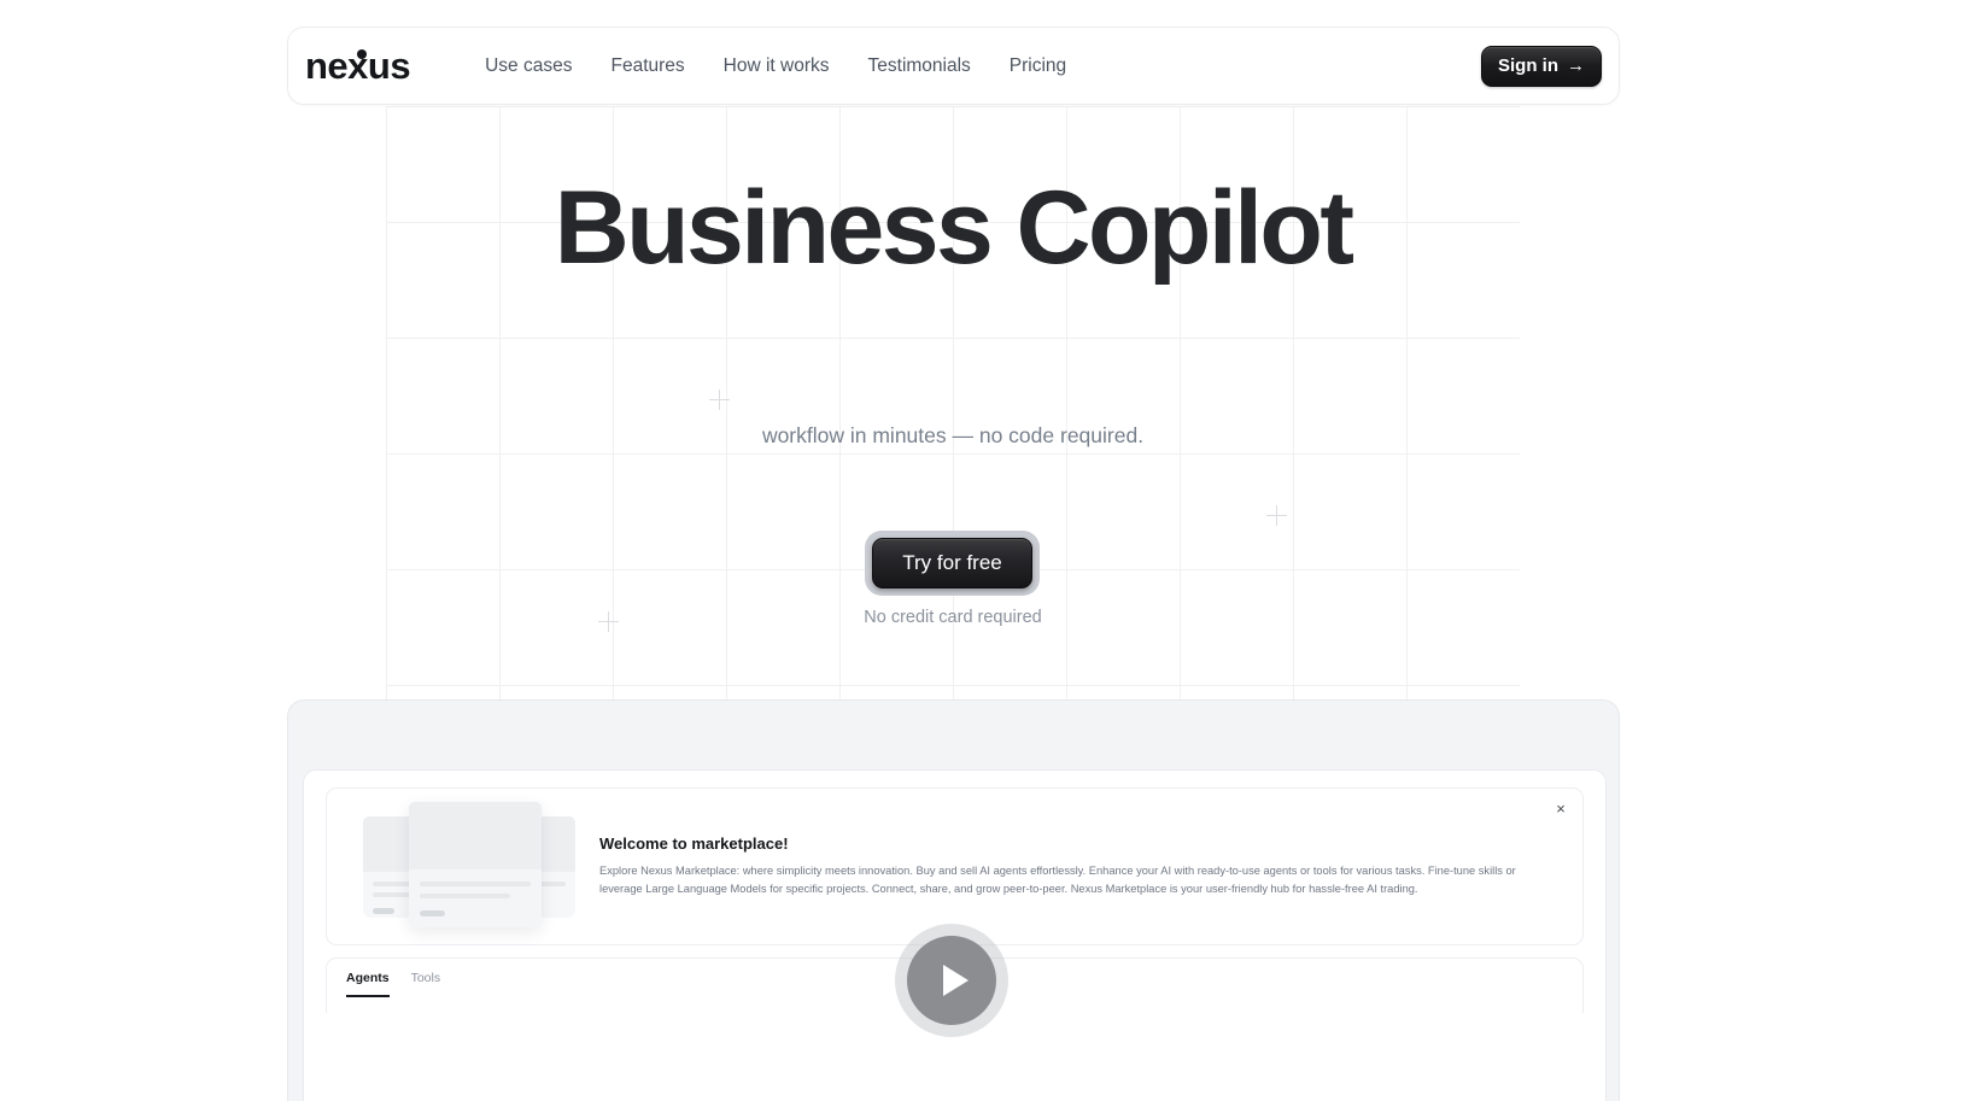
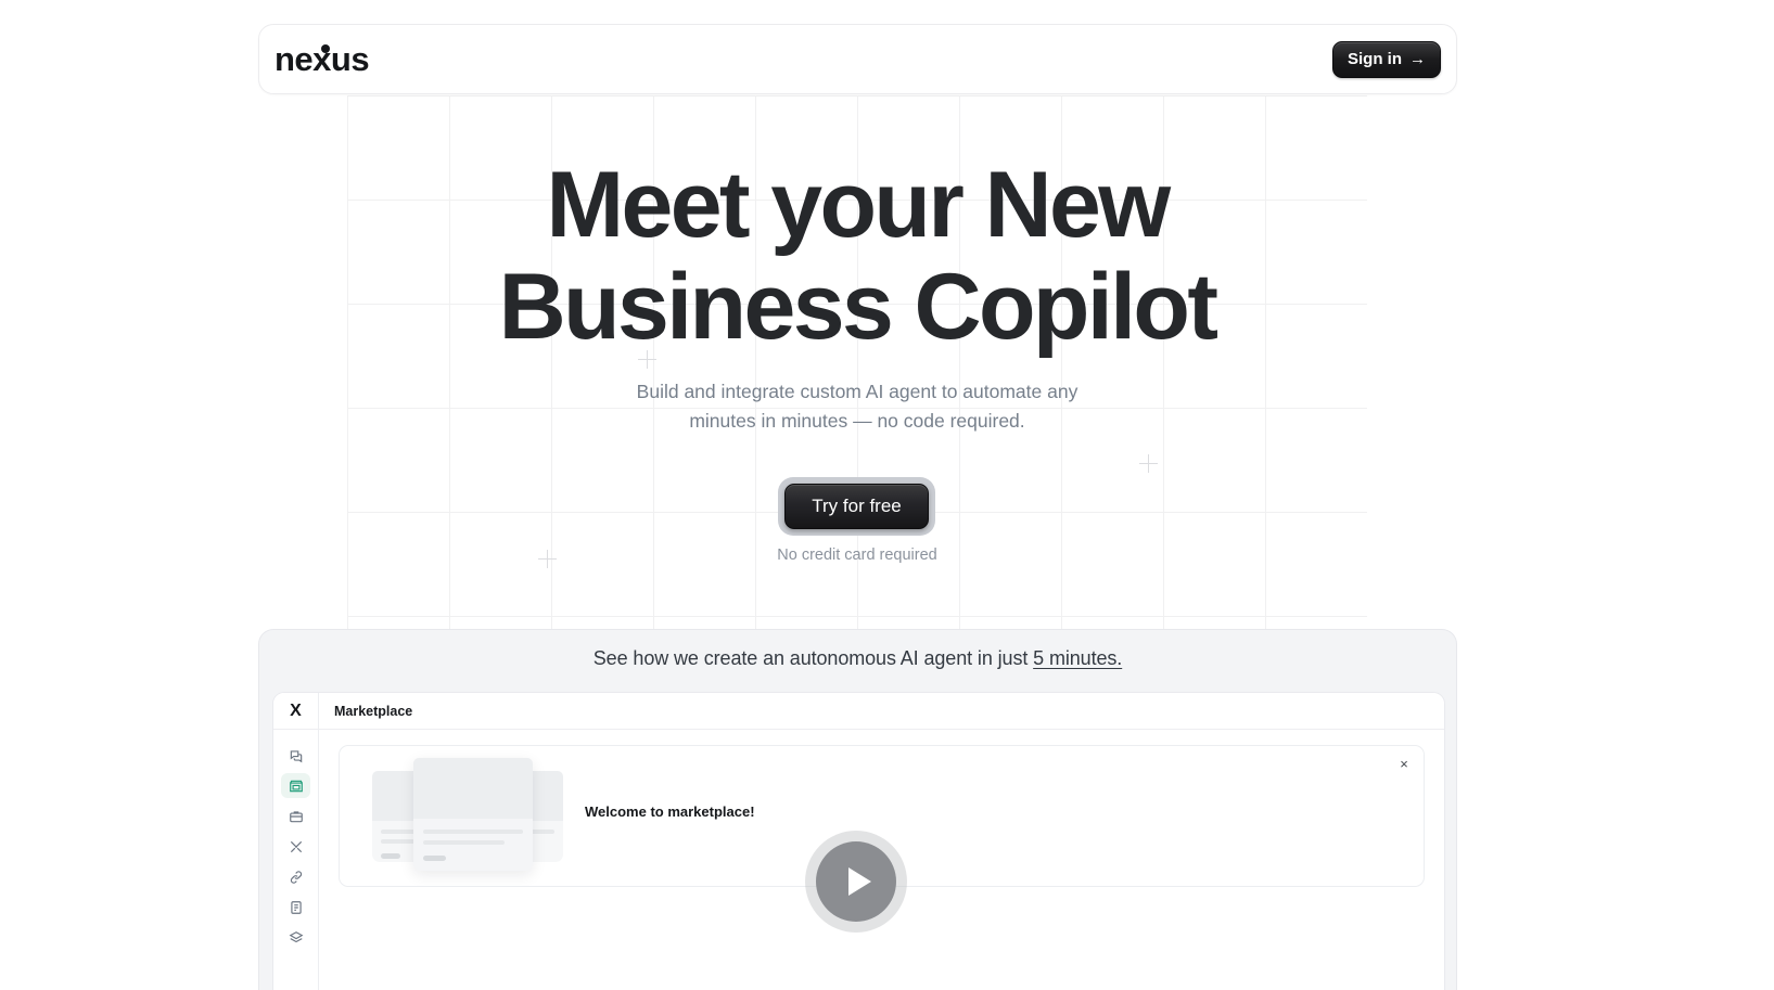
  nexus
- Use cases
- Features
- How it works
- Testimonials
- Pricing
  Sign in
  →
+ Meet your New
  Business Copilot
+ Build and integrate custom AI agent to automate any
- workflow in minutes — no code required.
+ minutes in minutes — no code required.
  Try for free
  No credit card required
+ See how we create an autonomous AI agent in just 5 minutes.
+ X
+ Marketplace
  Welcome to marketplace!
- Explore Nexus Marketplace: where simplicity meets innovation. Buy and sell AI agents effortlessly. Enhance your AI with ready-to-use agents or tools for various tasks. Fine-tune skills or leverage Large Language Models for specific projects. Connect, share, and grow peer-to-peer. Nexus Marketplace is your user-friendly hub for hassle-free AI trading.
  ×
- Agents
- Tools
